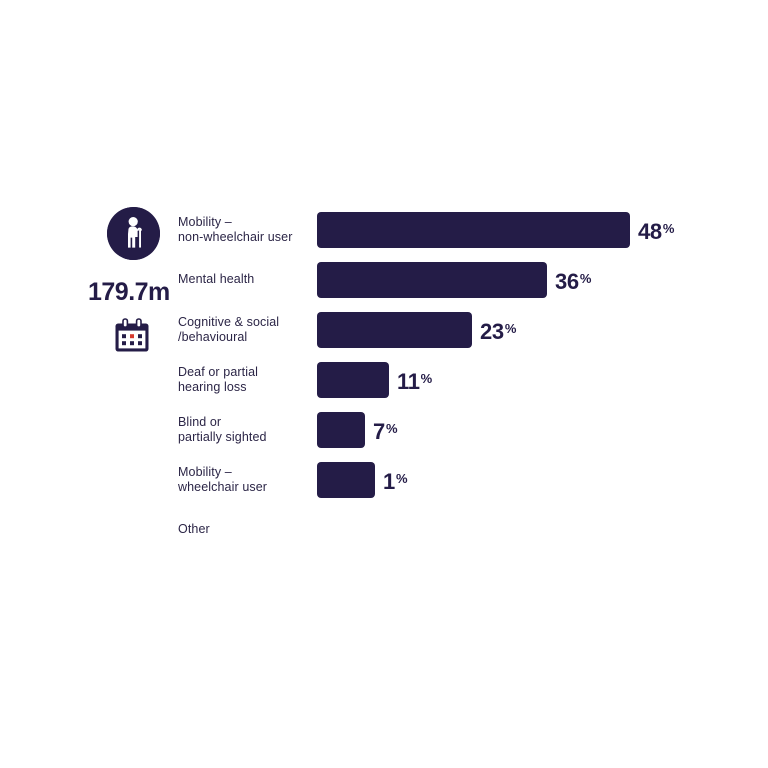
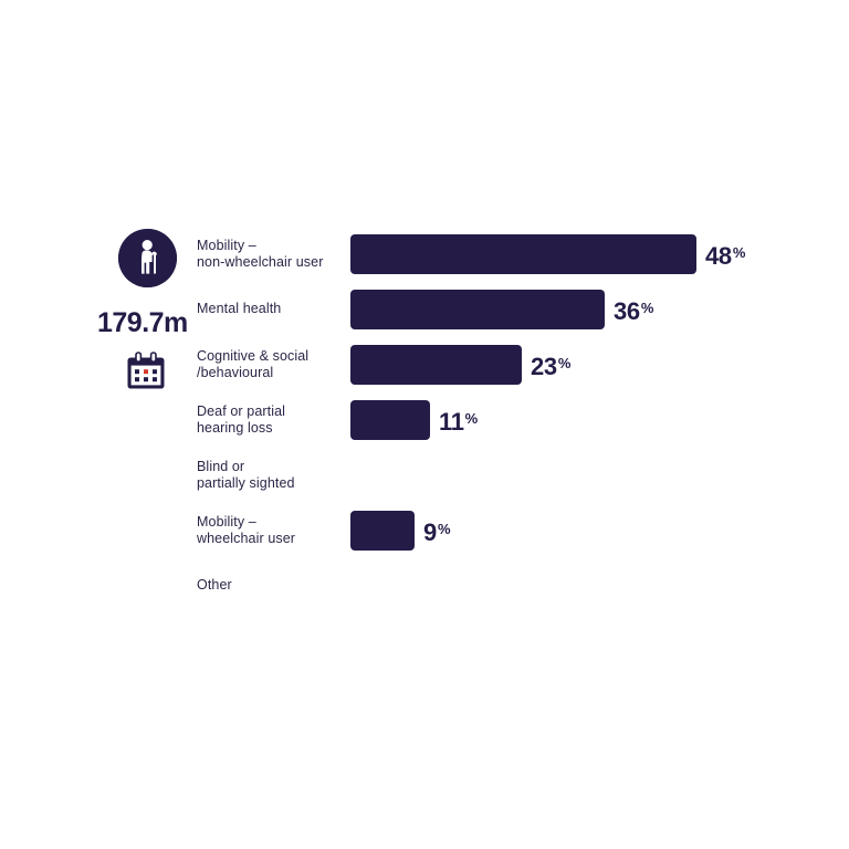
  179.7m
  Mobility –
  non-wheelchair user
  48%
  Mental health
  36%
  Cognitive & social
  /behavioural
  23%
  Deaf or partial
  hearing loss
  11%
  Blind or
  partially sighted
- 7%
  Mobility –
  wheelchair user
- 1%
+ 9%
  Other
